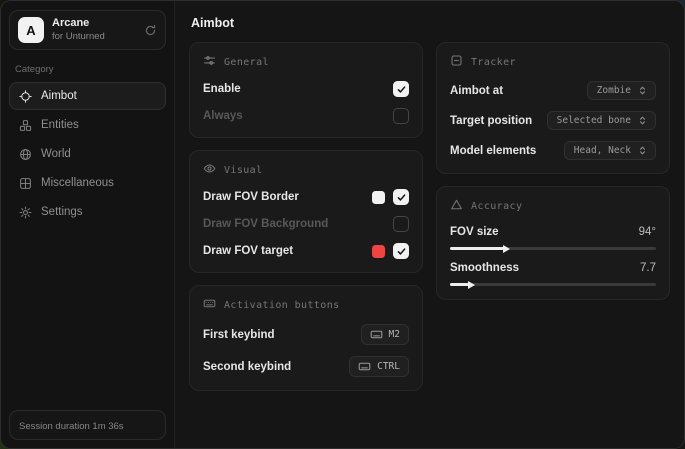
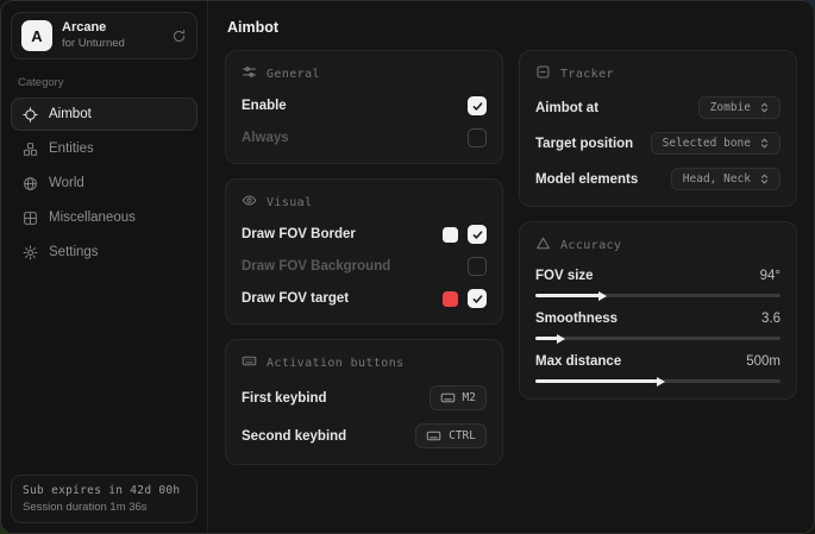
  A
  Arcane
  for Unturned
  Category
  Aimbot
  Entities
  World
  Miscellaneous
  Settings
+ Sub expires in 42d 00h
  Session duration 1m 36s
  Aimbot
  General
  Enable
  Always
  Visual
  Draw FOV Border
  Draw FOV Background
  Draw FOV target
  Activation buttons
  First keybind
  M2
  Second keybind
  CTRL
  Tracker
  Aimbot at
  Zombie
  Target position
  Selected bone
  Model elements
  Head, Neck
  Accuracy
  FOV size
  94°
  Smoothness
- 7.7
+ 3.6
+ Max distance
+ 500m
